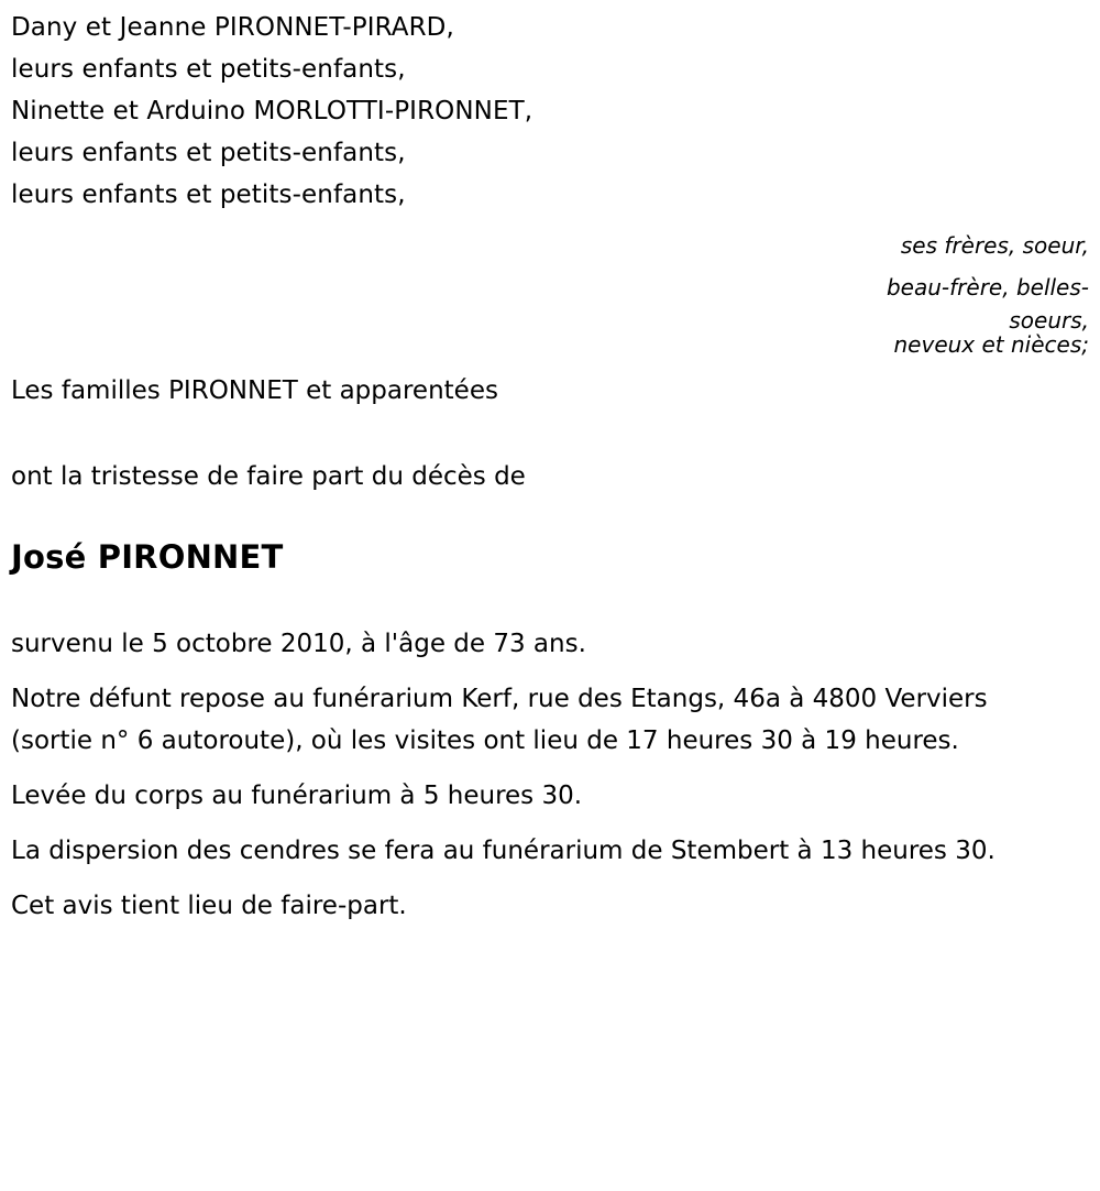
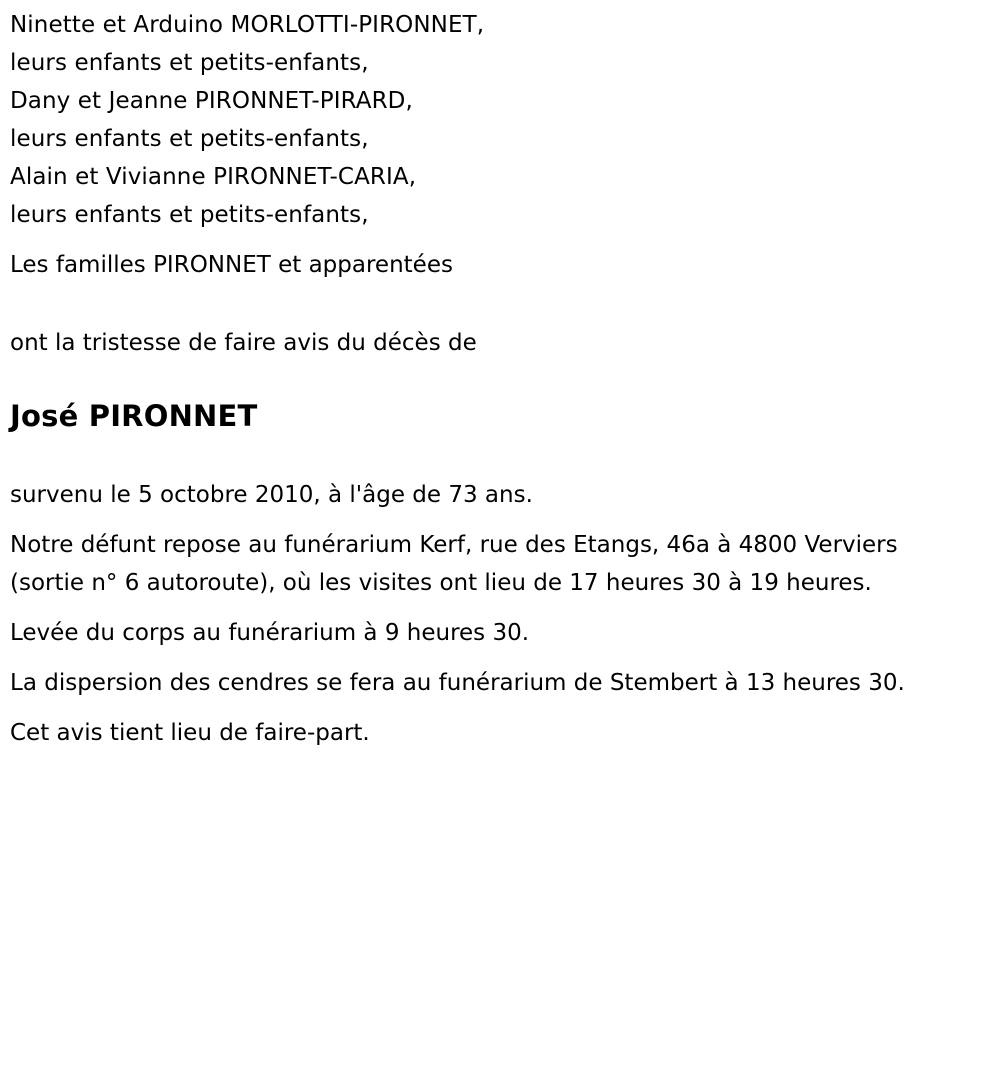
- Dany et Jeanne PIRONNET-PIRARD,
+ Ninette et Arduino MORLOTTI-PIRONNET,
  leurs enfants et petits-enfants,
- Ninette et Arduino MORLOTTI-PIRONNET,
+ Dany et Jeanne PIRONNET-PIRARD,
  leurs enfants et petits-enfants,
+ Alain et Vivianne PIRONNET-CARIA,
  leurs enfants et petits-enfants,
- ses frères, soeur,
- beau-frère, belles-
- soeurs,
- neveux et nièces;
  Les familles PIRONNET et apparentées
- ont la tristesse de faire part du décès de
+ ont la tristesse de faire avis du décès de
  José PIRONNET
  survenu le 5 octobre 2010, à l'âge de 73 ans.
  Notre défunt repose au funérarium Kerf, rue des Etangs, 46a à 4800 Verviers (sortie n° 6 autoroute), où les visites ont lieu de 17 heures 30 à 19 heures.
- Levée du corps au funérarium à 5 heures 30.
+ Levée du corps au funérarium à 9 heures 30.
  La dispersion des cendres se fera au funérarium de Stembert à 13 heures 30.
  Cet avis tient lieu de faire-part.
